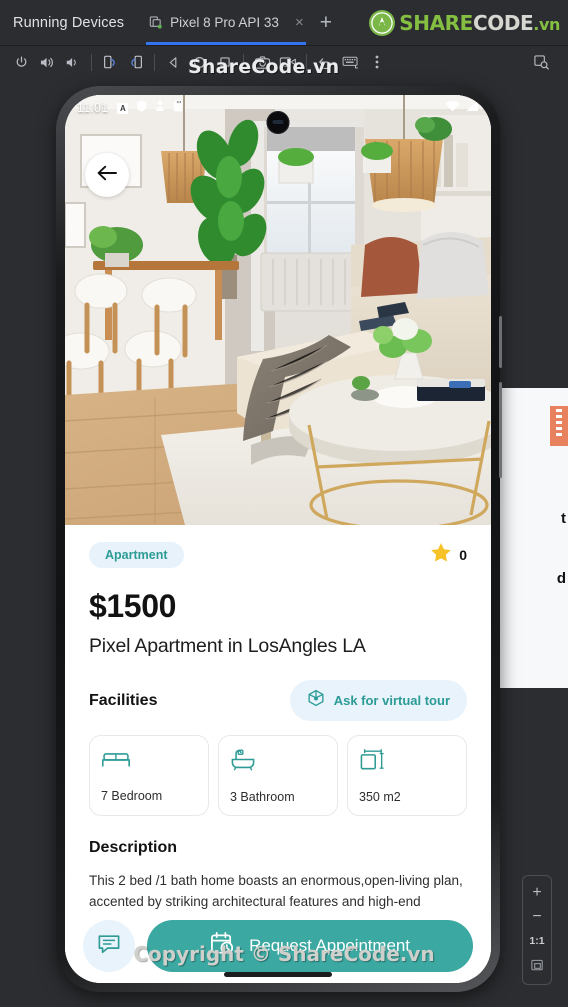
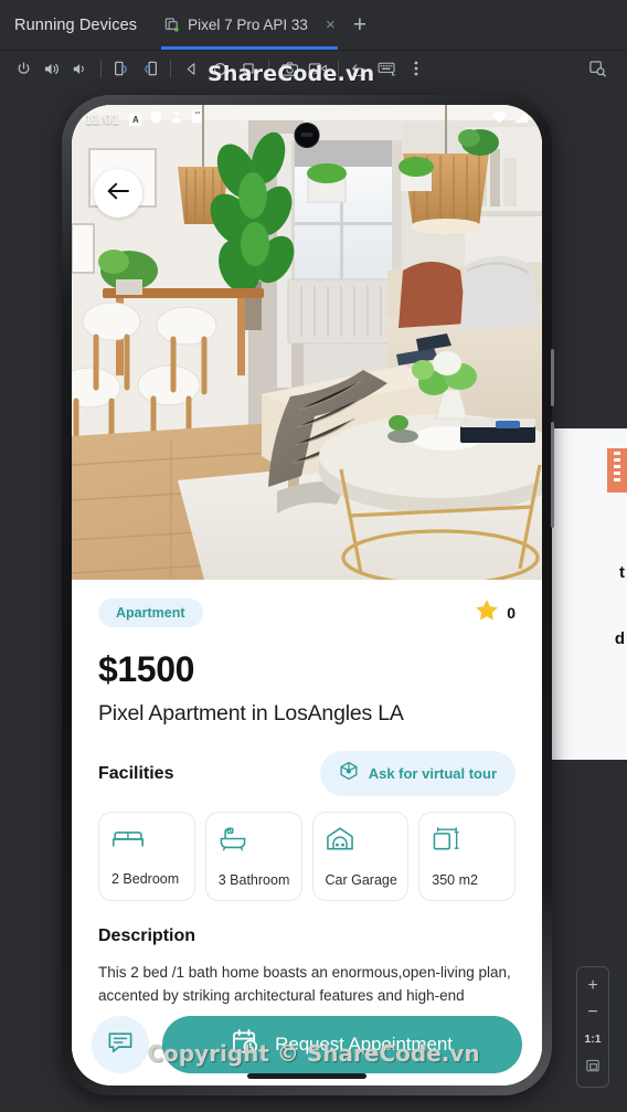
  Running Devices
- Pixel 8 Pro API 33
+ Pixel 7 Pro API 33
  ×
  +
- SHARECODE.vn
  ShareCode.vn
  t
  d
  +
  −
  1:1
  11:01
  A
  Apartment
  0
  $1500
  Pixel Apartment in LosAngles LA
  Facilities
  Ask for virtual tour
- 7 Bedroom
+ 2 Bedroom
  3 Bathroom
+ Car Garage
  350 m2
  Description
  This 2 bed /1 bath home boasts an enormous,open-living plan, accented by striking architectural features and high-end
  Request Appointment
  Copyright © ShareCode.vn
